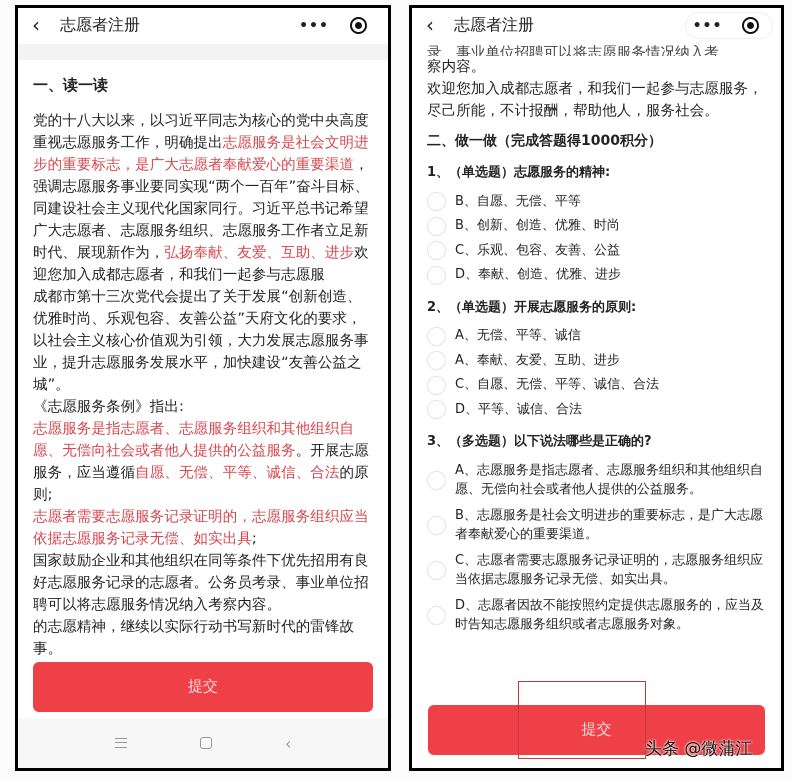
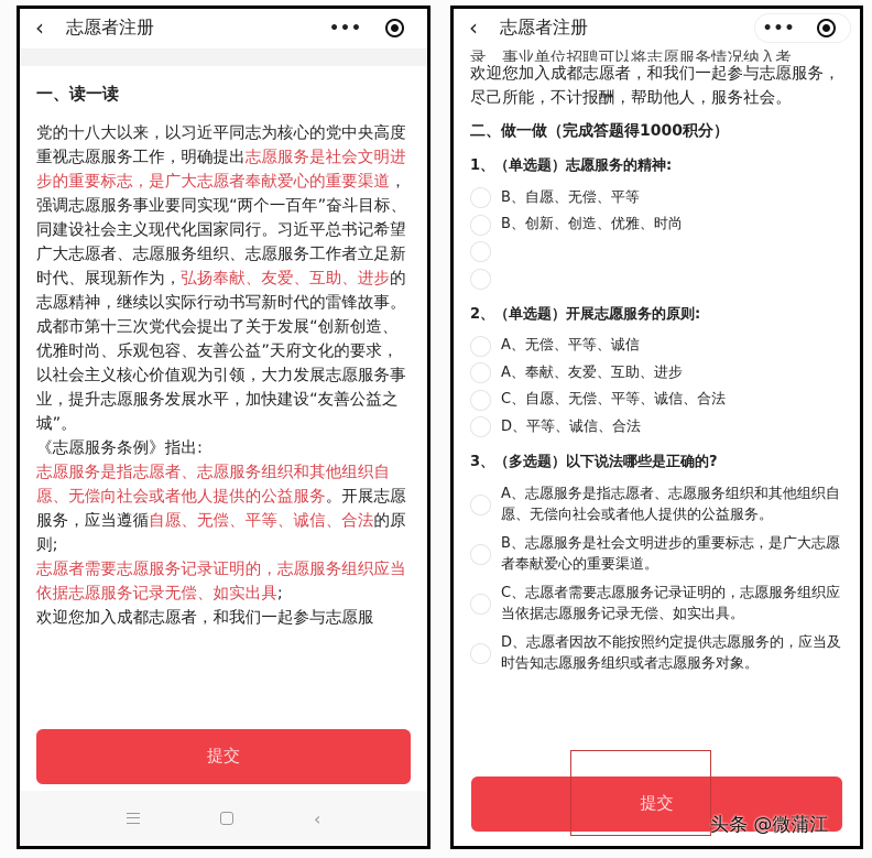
  ‹
  志愿者注册
  •••
  一、读一读
- 党的十八大以来，以习近平同志为核心的党中央高度重视志愿服务工作，明确提出志愿服务是社会文明进步的重要标志，是广大志愿者奉献爱心的重要渠道，强调志愿服务事业要同实现“两个一百年”奋斗目标、同建设社会主义现代化国家同行。习近平总书记希望广大志愿者、志愿服务组织、志愿服务工作者立足新时代、展现新作为，弘扬奉献、友爱、互助、进步欢迎您加入成都志愿者，和我们一起参与志愿服
+ 党的十八大以来，以习近平同志为核心的党中央高度重视志愿服务工作，明确提出志愿服务是社会文明进步的重要标志，是广大志愿者奉献爱心的重要渠道，强调志愿服务事业要同实现“两个一百年”奋斗目标、同建设社会主义现代化国家同行。习近平总书记希望广大志愿者、志愿服务组织、志愿服务工作者立足新时代、展现新作为，弘扬奉献、友爱、互助、进步的志愿精神，继续以实际行动书写新时代的雷锋故事。
  成都市第十三次党代会提出了关于发展“创新创造、优雅时尚、乐观包容、友善公益”天府文化的要求，以社会主义核心价值观为引领，大力发展志愿服务事业，提升志愿服务发展水平，加快建设“友善公益之城”。
  《志愿服务条例》指出:
  志愿服务是指志愿者、志愿服务组织和其他组织自愿、无偿向社会或者他人提供的公益服务。开展志愿服务，应当遵循自愿、无偿、平等、诚信、合法的原则;
  志愿者需要志愿服务记录证明的，志愿服务组织应当依据志愿服务记录无偿、如实出具;
- 国家鼓励企业和其他组织在同等条件下优先招用有良好志愿服务记录的志愿者。公务员考录、事业单位招聘可以将志愿服务情况纳入考察内容。
- 的志愿精神，继续以实际行动书写新时代的雷锋故事。
+ 欢迎您加入成都志愿者，和我们一起参与志愿服
  提交
  ‹
  ‹
  志愿者注册
  •••
  录、事业单位招聘可以将志愿服务情况纳入考
- 察内容。
  欢迎您加入成都志愿者，和我们一起参与志愿服务，尽己所能，不计报酬，帮助他人，服务社会。
  二、做一做（完成答题得1000积分）
  1、（单选题）志愿服务的精神:
  B、自愿、无偿、平等
  B、创新、创造、优雅、时尚
- C、乐观、包容、友善、公益
- D、奉献、创造、优雅、进步
  2、（单选题）开展志愿服务的原则:
  A、无偿、平等、诚信
  A、奉献、友爱、互助、进步
  C、自愿、无偿、平等、诚信、合法
  D、平等、诚信、合法
  3、（多选题）以下说法哪些是正确的?
  A、志愿服务是指志愿者、志愿服务组织和其他组织自愿、无偿向社会或者他人提供的公益服务。
  B、志愿服务是社会文明进步的重要标志，是广大志愿者奉献爱心的重要渠道。
  C、志愿者需要志愿服务记录证明的，志愿服务组织应当依据志愿服务记录无偿、如实出具。
  D、志愿者因故不能按照约定提供志愿服务的，应当及时告知志愿服务组织或者志愿服务对象。
  提交
  头条 @微蒲江
